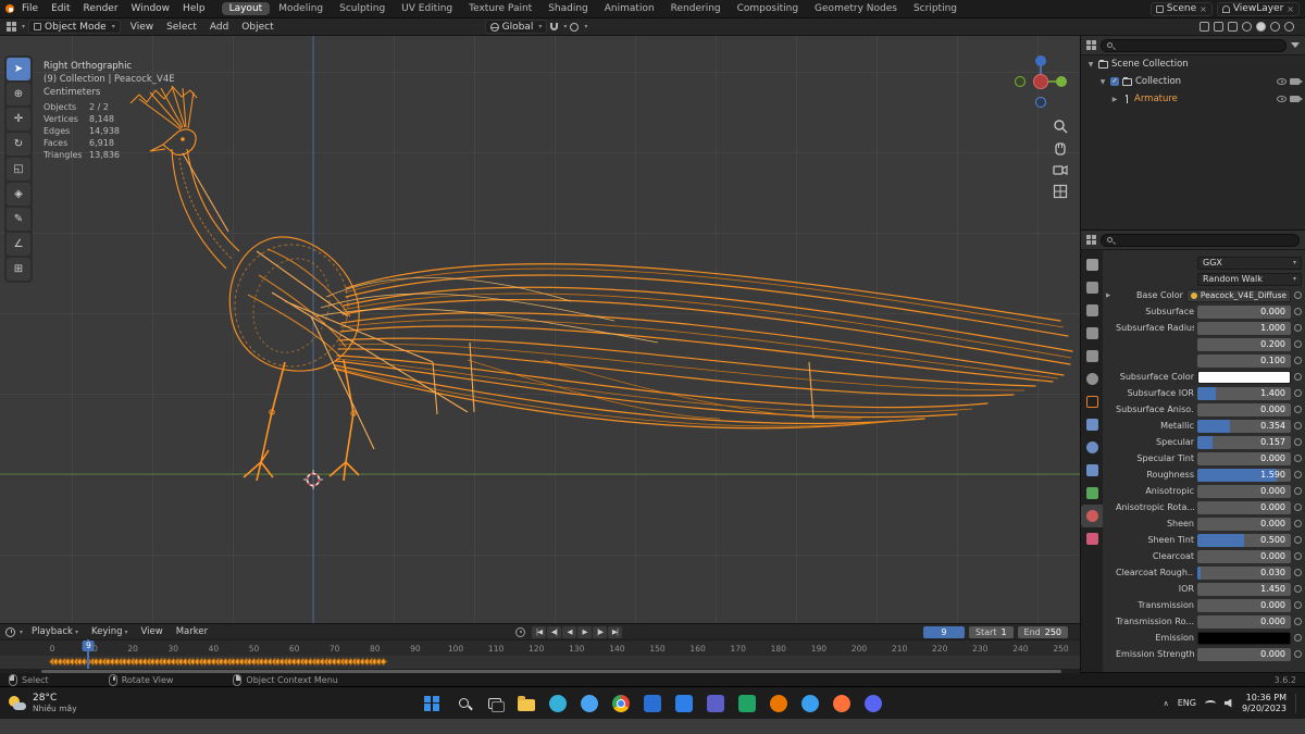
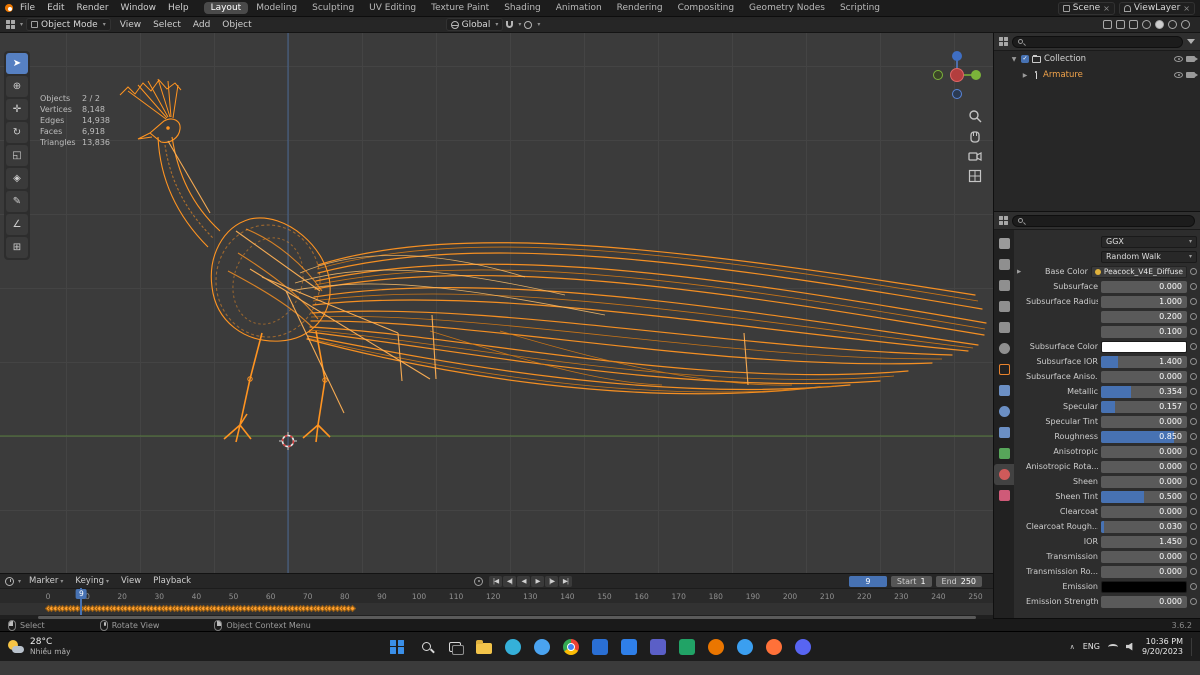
  File
  Edit
  Render
  Window
  Help
  Layout
  Modeling
  Sculpting
  UV Editing
  Texture Paint
  Shading
  Animation
  Rendering
  Compositing
  Geometry Nodes
  Scripting
  Scene
  ×
  ViewLayer
  ×
  Object Mode
  View
  Select
  Add
  Object
  Global
- Right Orthographic
- (9) Collection | Peacock_V4E
- Centimeters
  Objects
  2 / 2
  Vertices
  8,148
  Edges
  14,938
  Faces
  6,918
  Triangles
  13,836
  ➤
  ⊕
  ✛
  ↻
  ◱
  ◈
  ✎
  ∠
  ⊞
- Playback
+ Marker
  Keying
  View
- Marker
+ Playback
  |◀
  ◀|
  ◀
  ▶
  |▶
  ▶|
  9
  Start
  1
  End
  250
  0
  20
  30
  40
  50
  60
  70
  80
  90
  100
  110
  120
  130
  140
  150
  160
  170
  180
  190
  200
  210
  220
  230
  240
  250
  9
- Scene Collection
  Collection
  Armature
  GGX
  Random Walk
  Base Color
  Peacock_V4E_Diffuse
  Subsurface
  0.000
  Subsurface Radiu
  1.000
  0.200
  0.100
  Subsurface Color
  Subsurface IOR
  1.400
  Subsurface Aniso.
  0.000
  Metallic
  0.354
  Specular
  0.157
  Specular Tint
  0.000
  Roughness
- 1.590
+ 0.850
  Anisotropic
  0.000
  Anisotropic Rota...
  0.000
  Sheen
  0.000
  Sheen Tint
  0.500
  Clearcoat
  0.000
  Clearcoat Rough..
  0.030
  IOR
  1.450
  Transmission
  0.000
  Transmission Ro...
  0.000
  Emission
  Emission Strength
  0.000
  Select
  Rotate View
  Object Context Menu
  3.6.2
  28°C
  Nhiều mây
  ∧
  ENG
  10:36 PM
  9/20/2023
